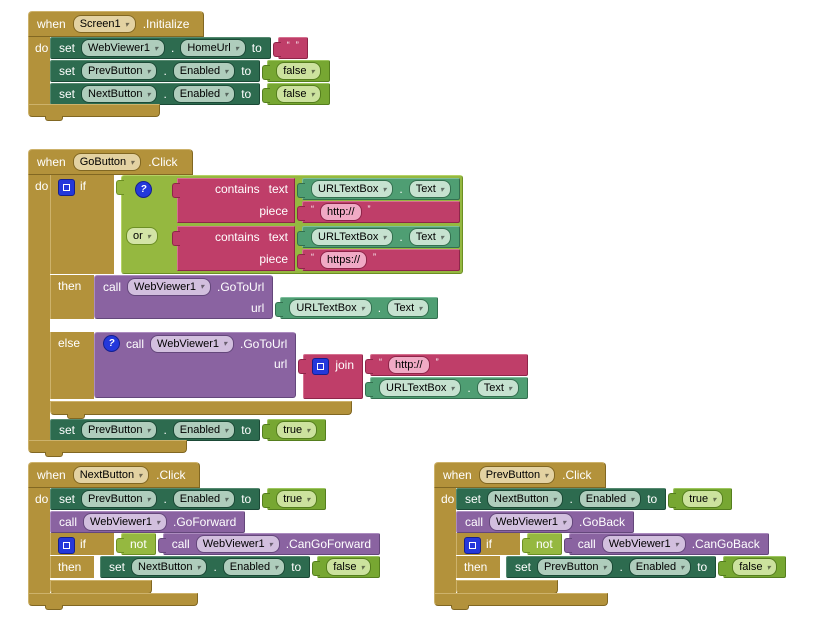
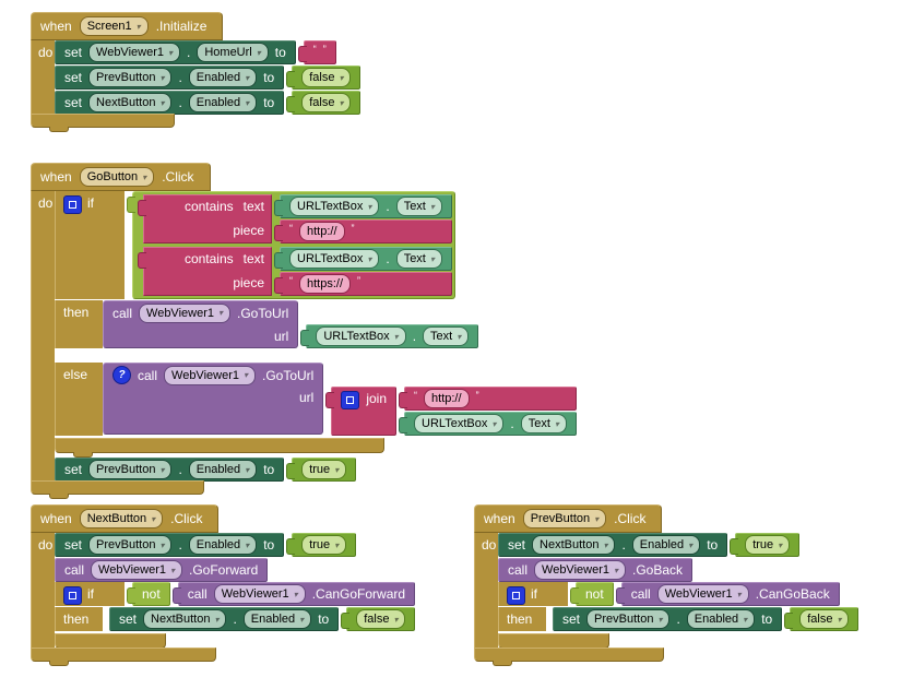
  when
  Screen1
  .Initialize
  do
  set
  WebViewer1
  .
  HomeUrl
  to
  “
  ”
  set
  PrevButton
  .
  Enabled
  to
  false
  set
  NextButton
  .
  Enabled
  to
  false
  when
  GoButton
  .Click
  do
  if
- or
  contains
  text
  piece
  URLTextBox
  .
  Text
  “
  http://
  ”
  contains
  text
  piece
  URLTextBox
  .
  Text
  “
  https://
  ”
  then
  call
  WebViewer1
  .GoToUrl
  url
  URLTextBox
  .
  Text
  else
  call
  WebViewer1
  .GoToUrl
  url
  join
  “
  http://
  ”
  URLTextBox
  .
  Text
  set
  PrevButton
  .
  Enabled
  to
  true
  when
  NextButton
  .Click
  do
  set
  PrevButton
  .
  Enabled
  to
  true
  call
  WebViewer1
  .GoForward
  if
  not
  call
  WebViewer1
  .CanGoForward
  then
  set
  NextButton
  .
  Enabled
  to
  false
  when
  PrevButton
  .Click
  do
  set
  NextButton
  .
  Enabled
  to
  true
  call
  WebViewer1
  .GoBack
  if
  not
  call
  WebViewer1
  .CanGoBack
  then
  set
  PrevButton
  .
  Enabled
  to
  false
